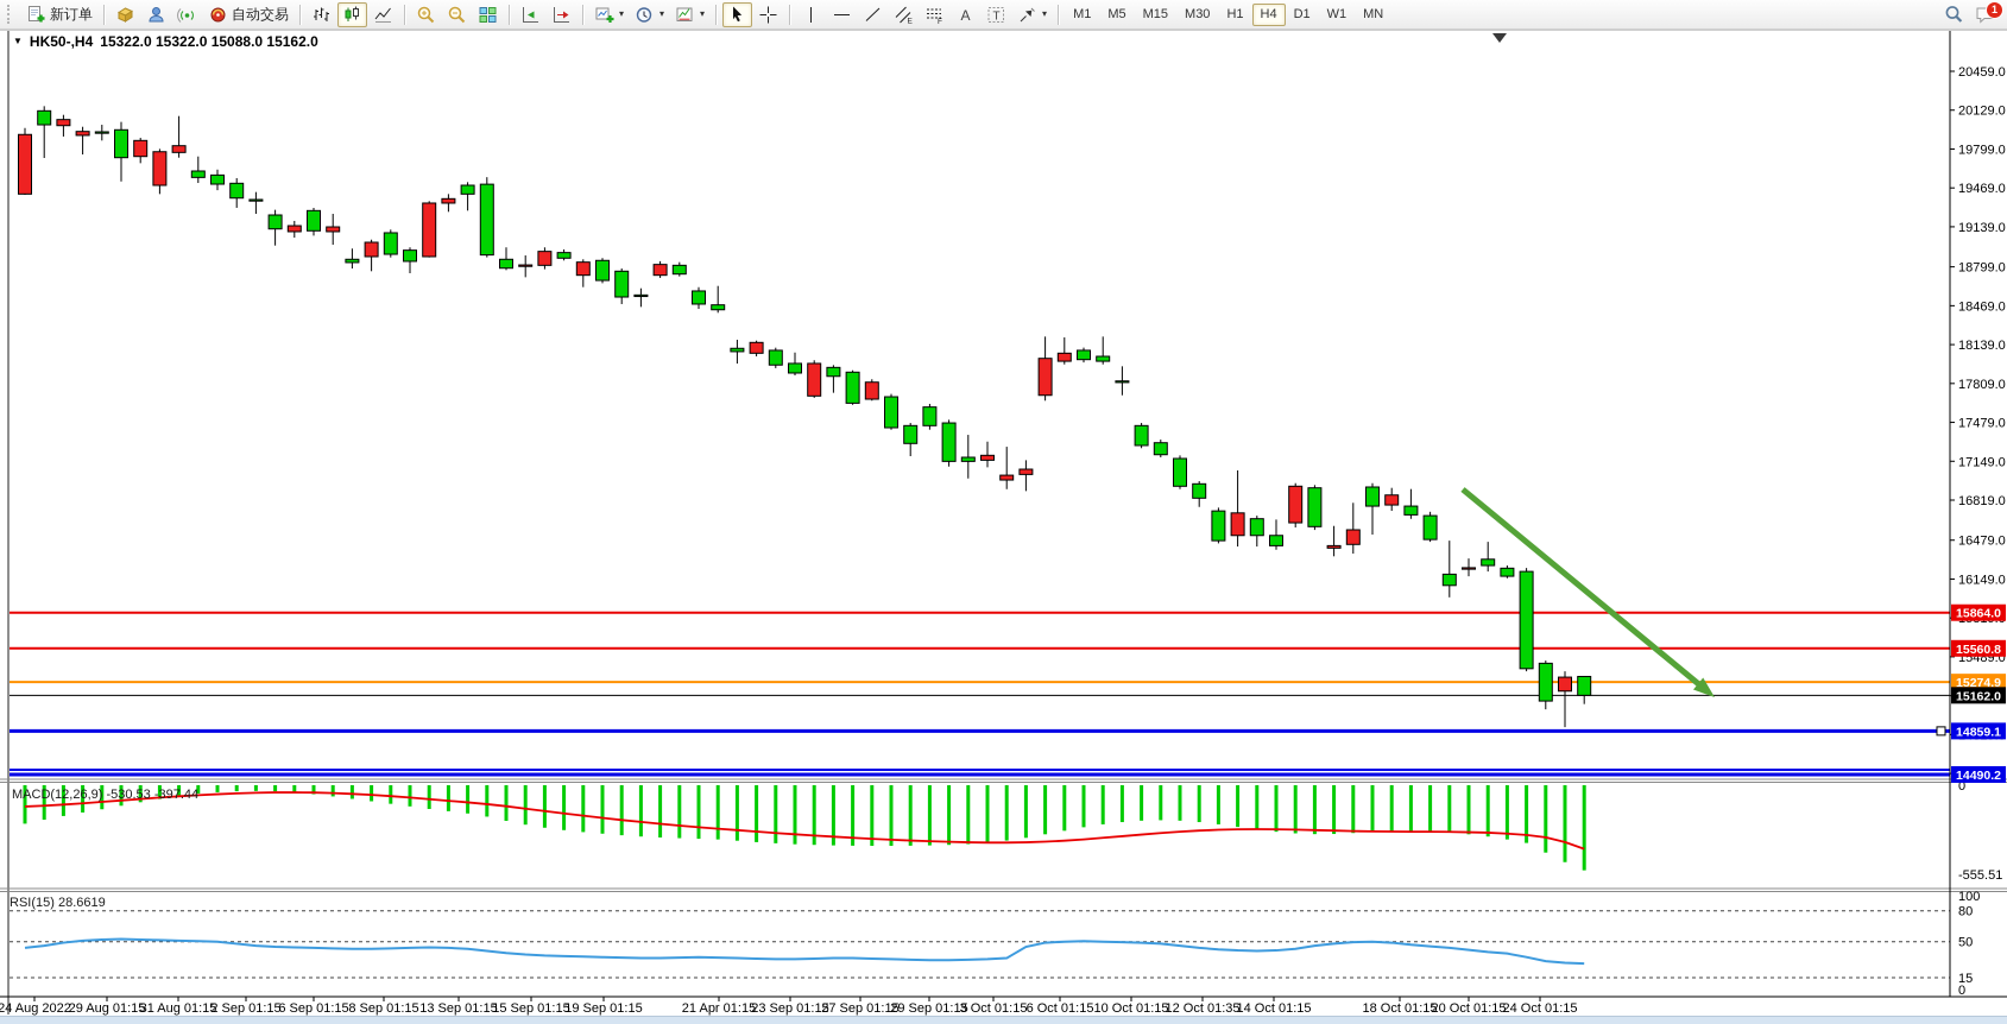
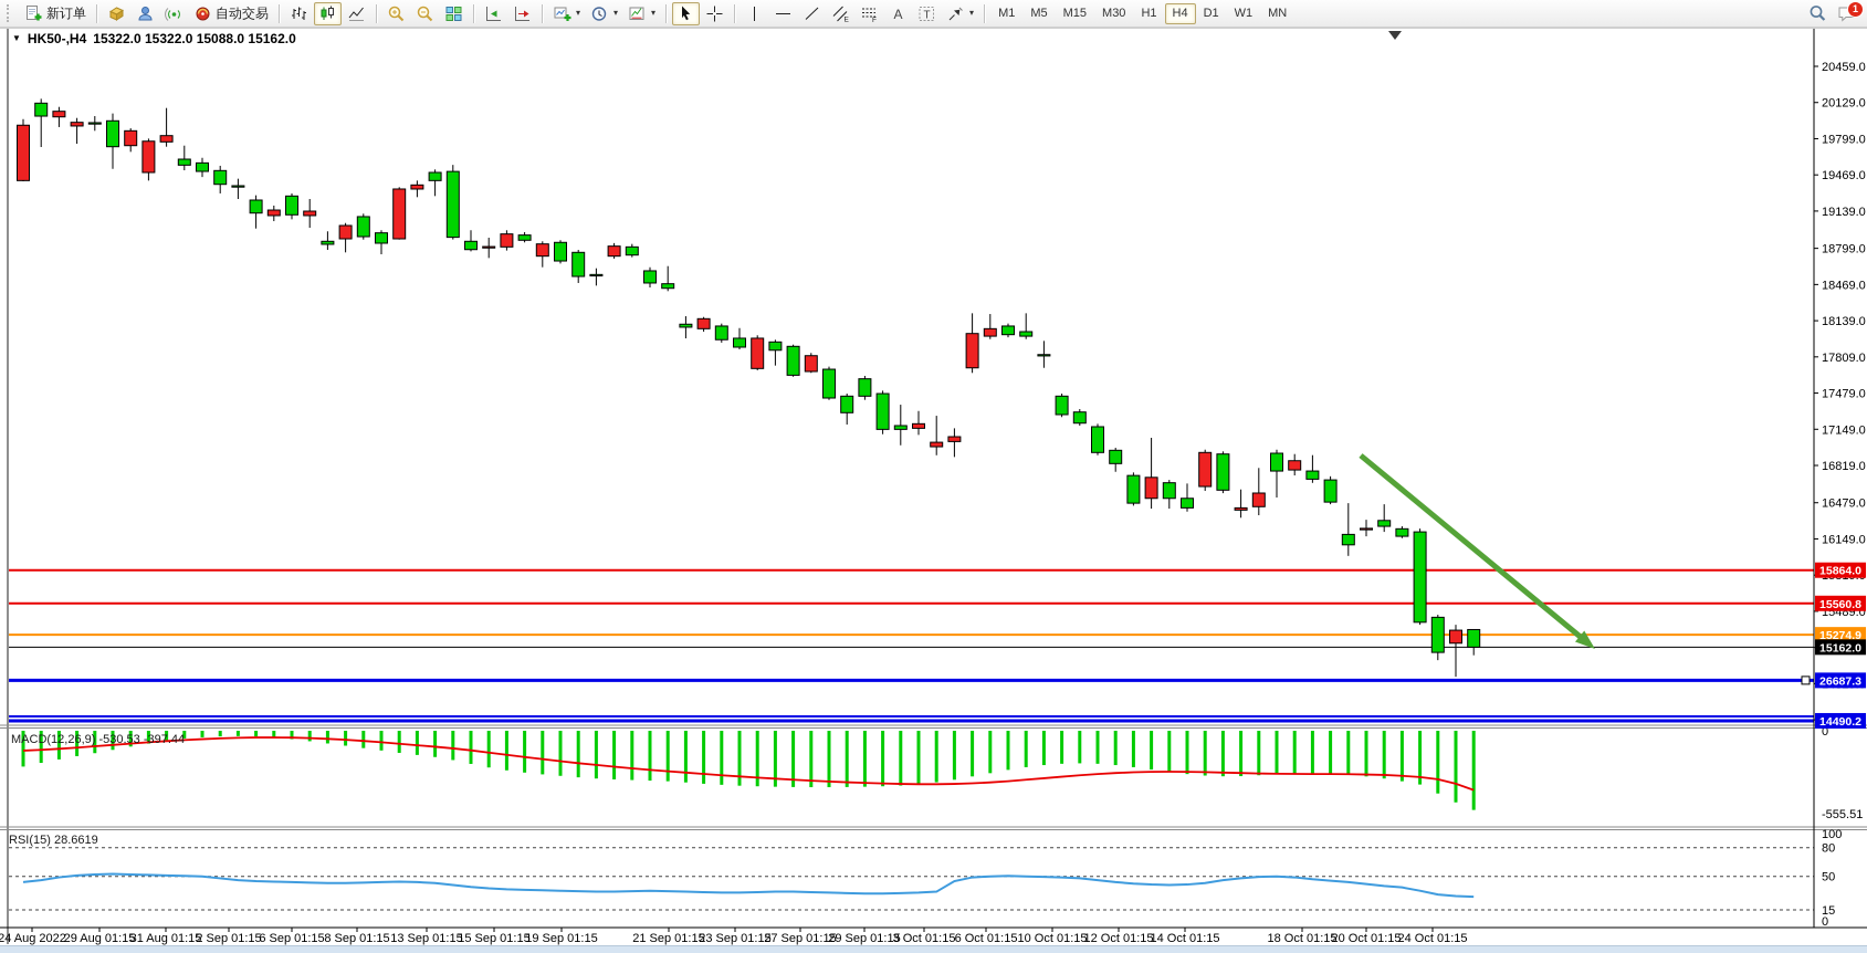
  新订单
  自动交易
  ▾
  ▾
  ▾
  A
  T
  ▾
  M1
  M5
  M15
  M30
  H1
  H4
  D1
  W1
  MN
  1
  ▼
  HK50-,H4
  15322.0 15322.0 15088.0 15162.0
  20459.0
  20129.0
  19799.0
  19469.0
  19139.0
  18799.0
  18469.0
  18139.0
  17809.0
  17479.0
  17149.0
  16819.0
  16479.0
  16149.0
  15489.0
  24 Aug 2022
  29 Aug 01:15
  31 Aug 01:15
  2 Sep 01:15
  6 Sep 01:15
  8 Sep 01:15
  13 Sep 01:15
  15 Sep 01:15
  19 Sep 01:15
- 21 Apr 01:15
+ 21 Sep 01:15
  23 Sep 01:15
  27 Sep 01:15
  29 Sep 01:15
  3 Oct 01:15
  6 Oct 01:15
  10 Oct 01:15
- 12 Oct 01:35
+ 12 Oct 01:15
  14 Oct 01:15
  18 Oct 01:15
  20 Oct 01:15
  24 Oct 01:15
  0
  -555.51
  100
  80
  50
  15
  0
  MACD(12,26,9) -530.53 -397.44
  RSI(15) 28.6619
  15864.0
  15560.8
  15274.9
  15162.0
- 14859.1
+ 26687.3
  14490.2
